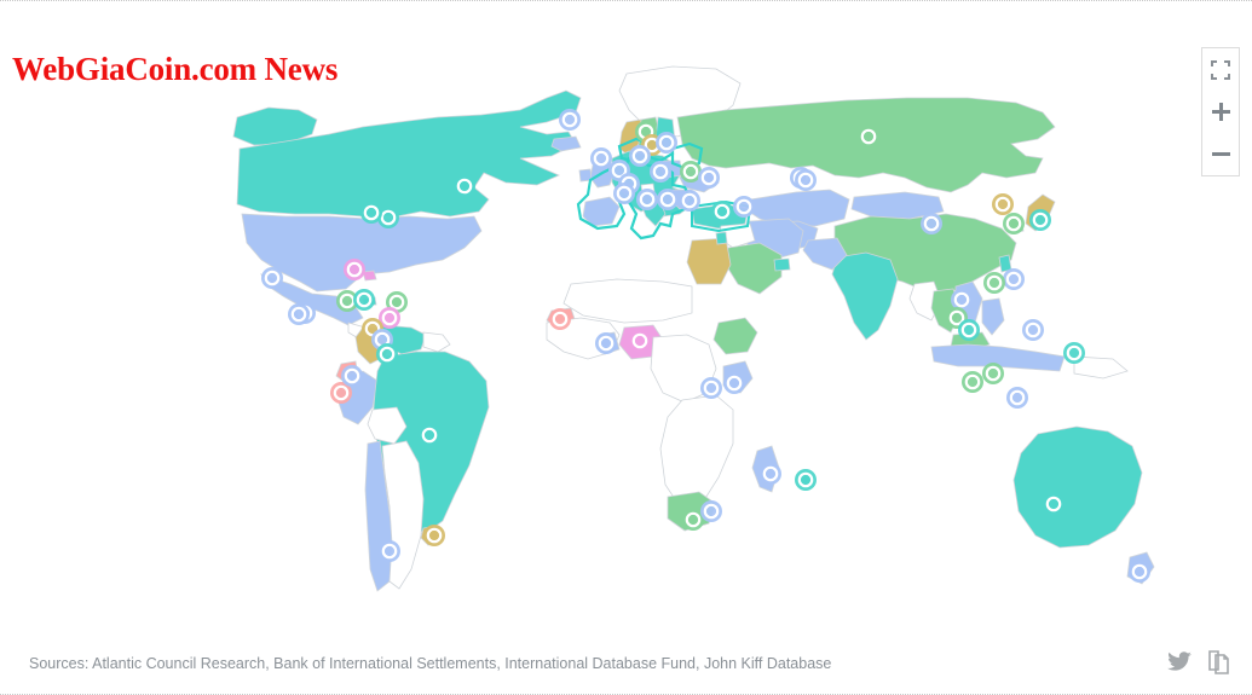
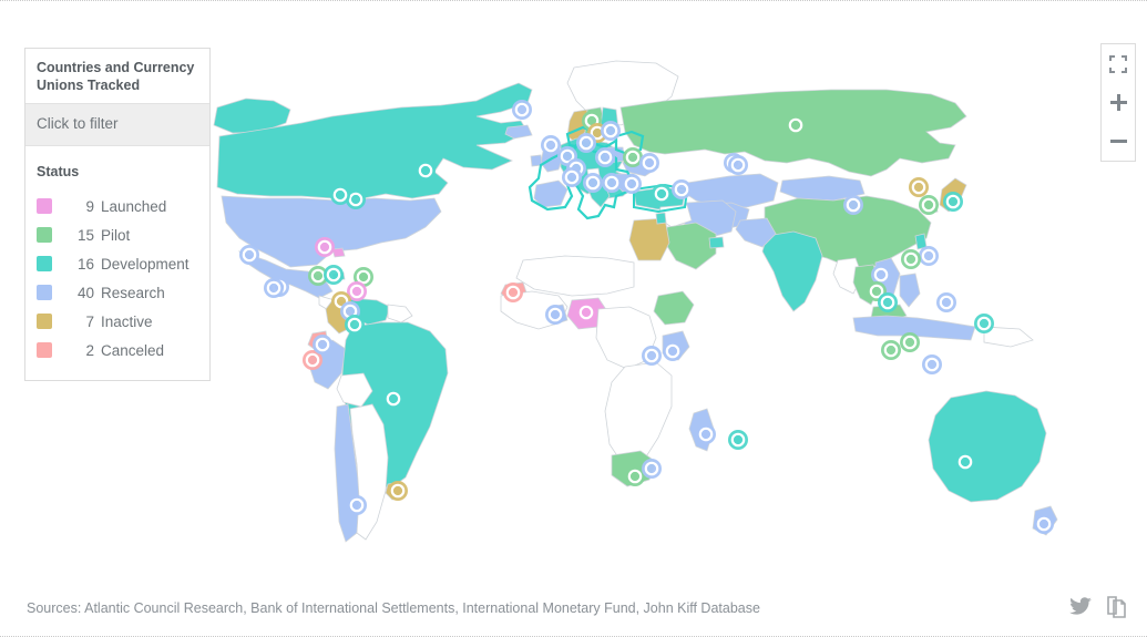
+ Countries and Currency Unions Tracked
+ Click to filter
+ Status
+ 9
+ Launched
+ 15
+ Pilot
+ 16
+ Development
+ 40
+ Research
+ 7
+ Inactive
+ 2
+ Canceled
- Sources: Atlantic Council Research, Bank of International Settlements, International Database Fund, John Kiff Database
+ Sources: Atlantic Council Research, Bank of International Settlements, International Monetary Fund, John Kiff Database
- WebGiaCoin.com News
